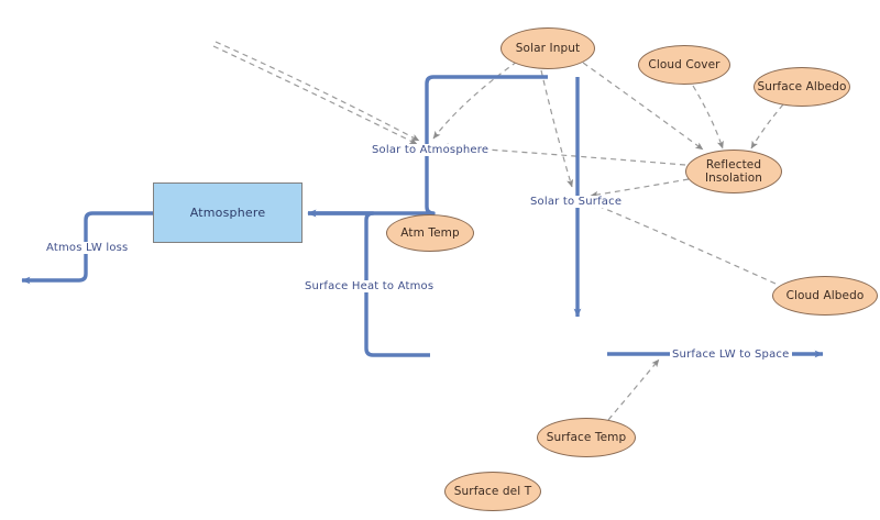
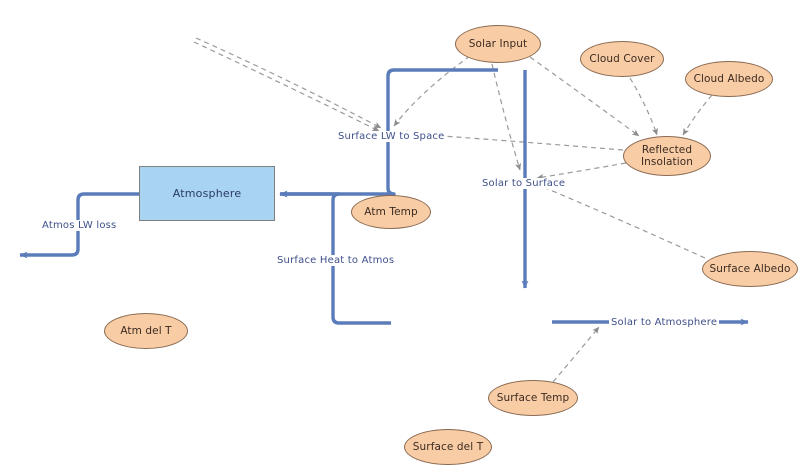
  Atmosphere
  Solar Input
  Cloud Cover
- Surface Albedo
+ Cloud Albedo
  Reflected
  Insolation
  Atm Temp
- Cloud Albedo
+ Surface Albedo
+ Atm del T
  Surface Temp
  Surface del T
- Solar to Atmosphere
+ Surface LW to Space
  Solar to Surface
  Atmos LW loss
  Surface Heat to Atmos
- Surface LW to Space
+ Solar to Atmosphere
